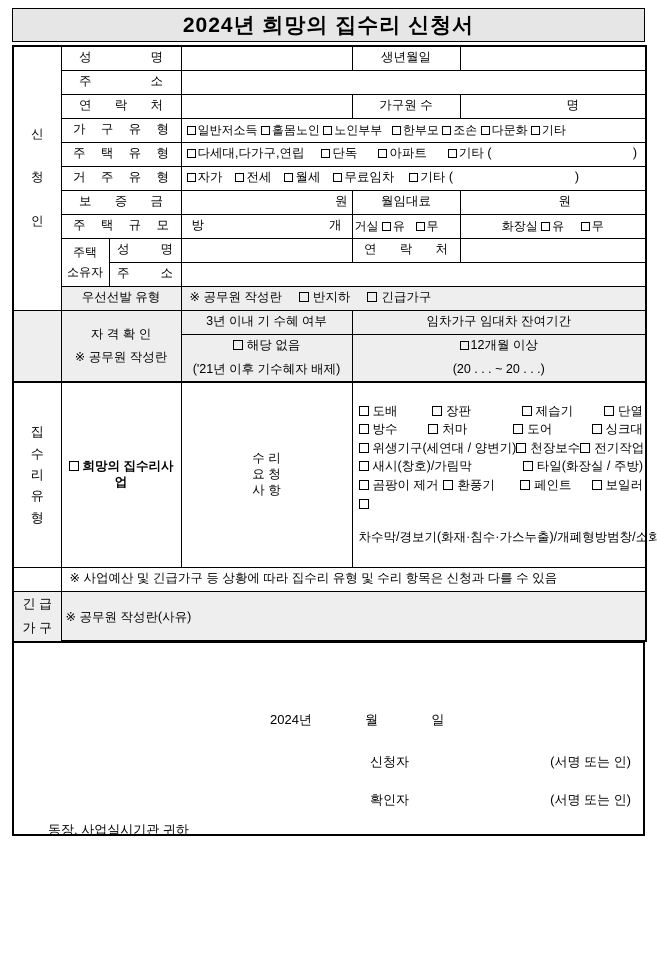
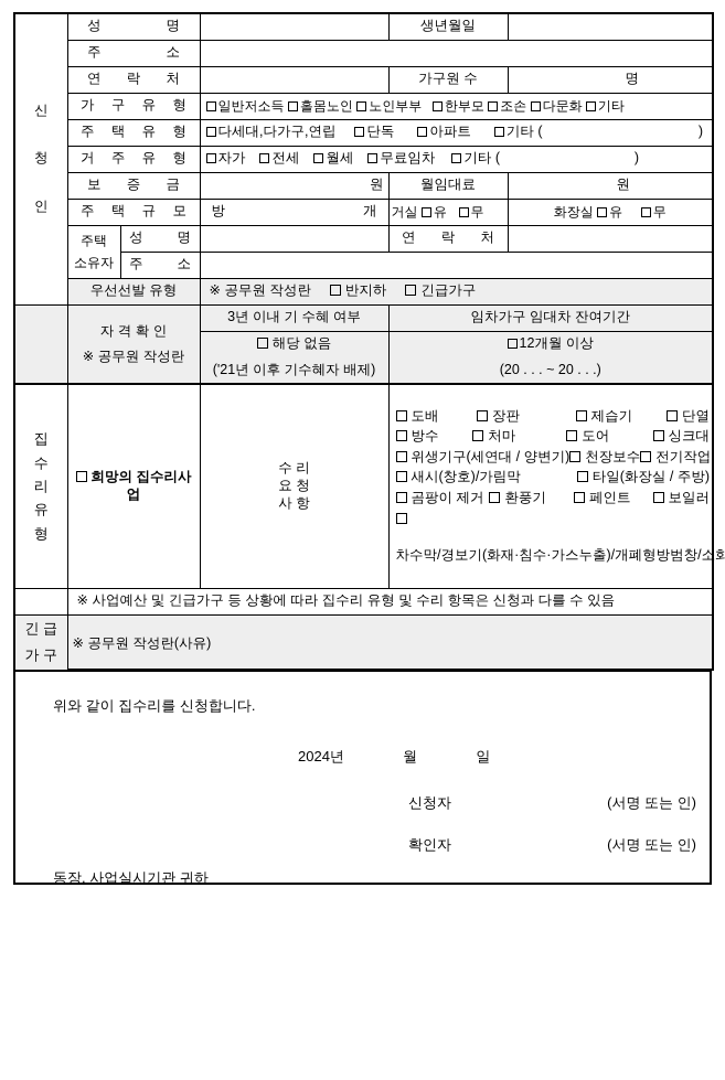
- 2024년 희망의 집수리 신청서
  신 청 인	성 명		생년월일
  주 소
  연 락 처		가구원 수	명
  가 구 유 형	일반저소득 홀몸노인 노인부부 한부모 조손 다문화 기타
  주 택 유 형	다세대,다가구,연립 단독 아파트 기타 ( )
  거 주 유 형	자가 전세 월세 무료임차 기타 ( )
  보 증 금	원	월임대료	원
  주 택 규 모	방 개	거실 유 무	화장실 유 무
  주택 소유자	성 명		연 락 처
  주 소
  우선선발 유형	※ 공무원 작성란 반지하 긴급가구
  	자 격 확 인 ※ 공무원 작성란	3년 이내 기 수혜 여부	임차가구 임대차 잔여기간
  해당 없음	12개월 이상
  ('21년 이후 기수혜자 배제)	(20 . . . ~ 20 . . .)
  집 수 리 유 형	희망의 집수리사업	수 리 요 청 사 항	도배 장판 제습기 단열 방수 처마 도어 싱크대 위생기구(세연대 / 양변기) 천장보수 전기작업 새시(창호)/가림막 타일(화장실 / 주방) 곰팡이 제거 환풍기 페인트 보일러 차수막/경보기(화재·침수·가스누출)/개폐형방범창/소화
  	※ 사업예산 및 긴급가구 등 상황에 따라 집수리 유형 및 수리 항목은 신청과 다를 수 있음
  긴 급 가 구	※ 공무원 작성란(사유)
+ 위와 같이 집수리를 신청합니다.
  2024년 월 일
  신청자
  (서명 또는 인)
  확인자
  (서명 또는 인)
  동장, 사업실시기관 귀하
